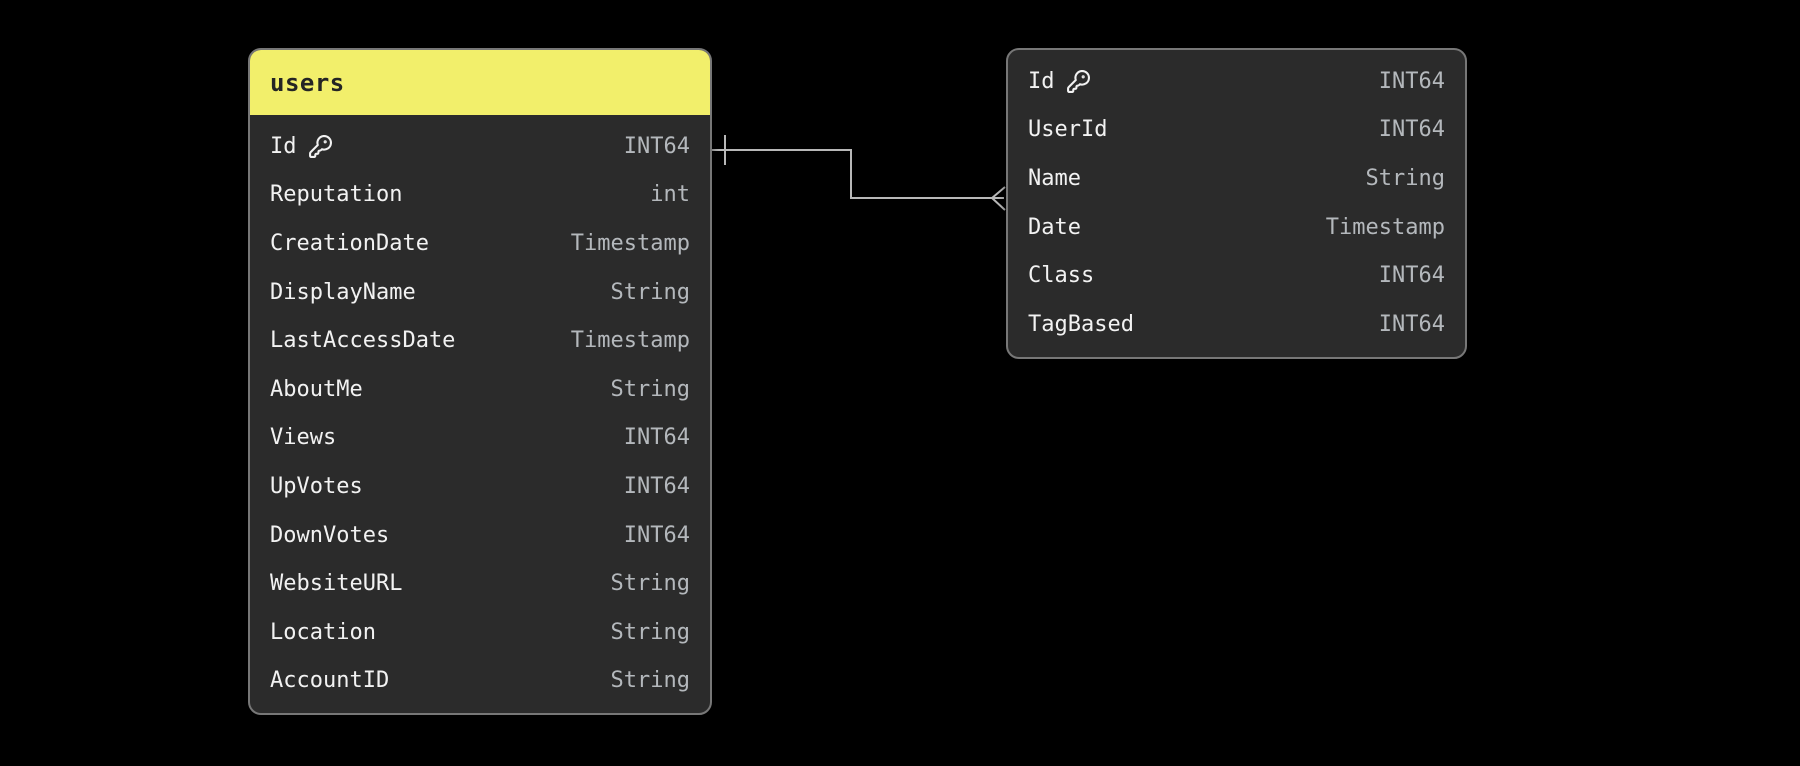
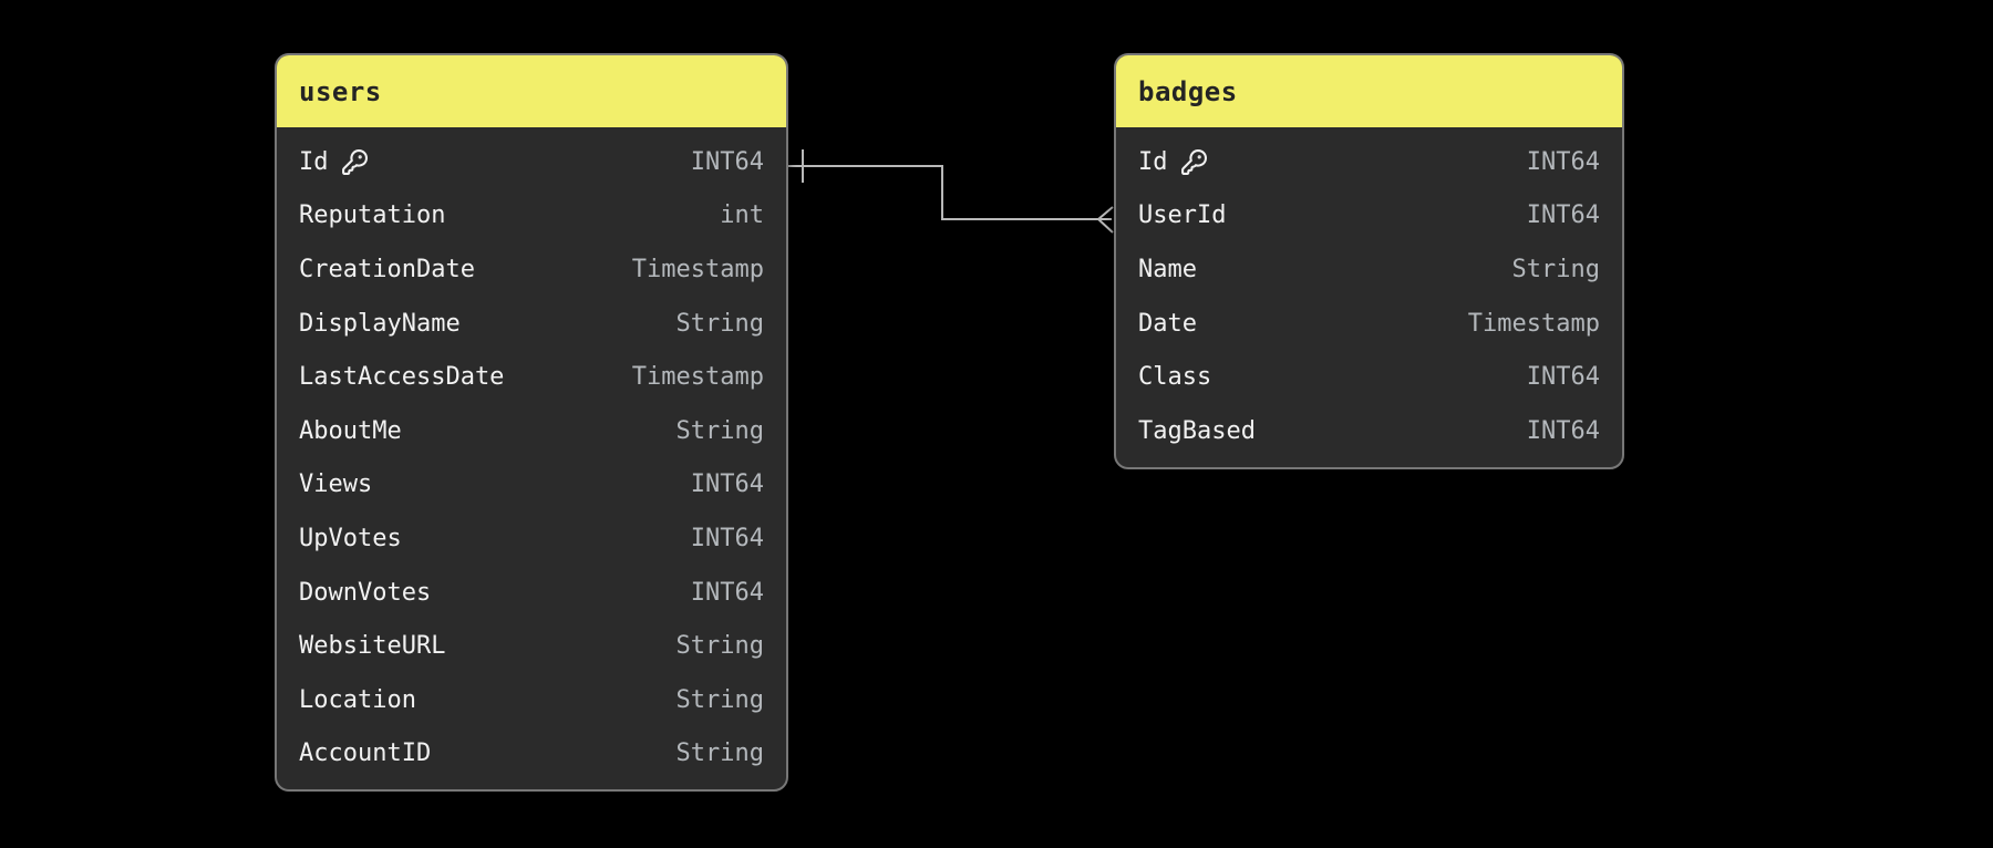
  users
  Id
  INT64
  Reputation
  int
  CreationDate
  Timestamp
  DisplayName
  String
  LastAccessDate
  Timestamp
  AboutMe
  String
  Views
  INT64
  UpVotes
  INT64
  DownVotes
  INT64
  WebsiteURL
  String
  Location
  String
  AccountID
  String
+ badges
  Id
  INT64
  UserId
  INT64
  Name
  String
  Date
  Timestamp
  Class
  INT64
  TagBased
  INT64
